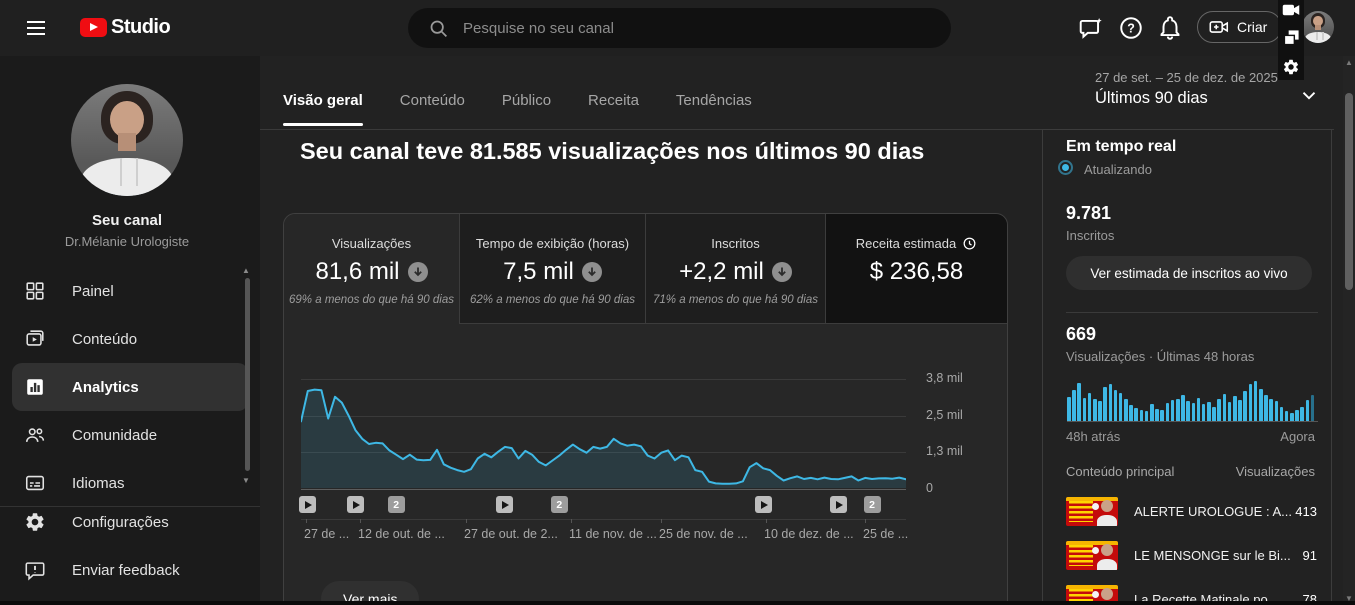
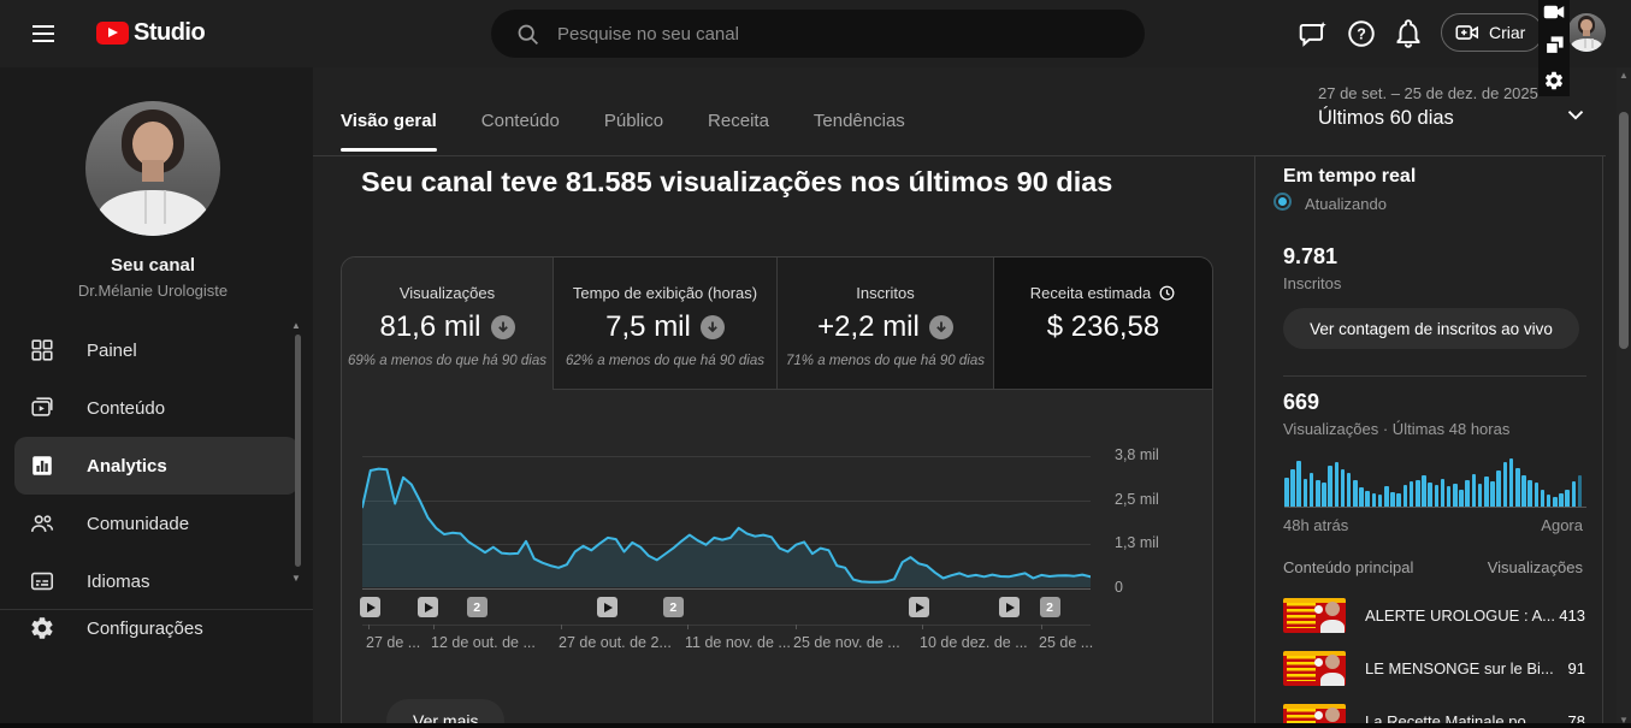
  Studio
  Pesquise no seu canal
  ?
  Criar
  Seu canal
  Dr.Mélanie Urologiste
  Painel
  Conteúdo
  Analytics
  Comunidade
  Idiomas
  Configurações
- Enviar feedback
  ▲
  ▼
  Visão geral
  Conteúdo
  Público
  Receita
  Tendências
  Seu canal teve 81.585 visualizações nos últimos 90 dias
  Visualizações
  81,6 mil
  69% a menos do que há 90 dias
  Tempo de exibição (horas)
  7,5 mil
  62% a menos do que há 90 dias
  Inscritos
  +2,2 mil
  71% a menos do que há 90 dias
  Receita estimada
  $ 236,58
  3,8 mil
  2,5 mil
  1,3 mil
  0
  2
  2
  2
  27 de ...
  12 de out. de ...
  27 de out. de 2...
  11 de nov. de ...
  25 de nov. de ...
  10 de dez. de ...
  25 de ...
  Ver mais
  27 de set. – 25 de dez. de 2025
- Últimos 90 dias
+ Últimos 60 dias
  Em tempo real
  Atualizando
  9.781
  Inscritos
- Ver estimada de inscritos ao vivo
+ Ver contagem de inscritos ao vivo
  669
  Visualizações · Últimas 48 horas
  48h atrás
  Agora
  Conteúdo principal
  Visualizações
  ALERTE UROLOGUE : A...
  413
  LE MENSONGE sur le Bi...
  91
  La Recette Matinale po...
  78
  ▲
  ▼
